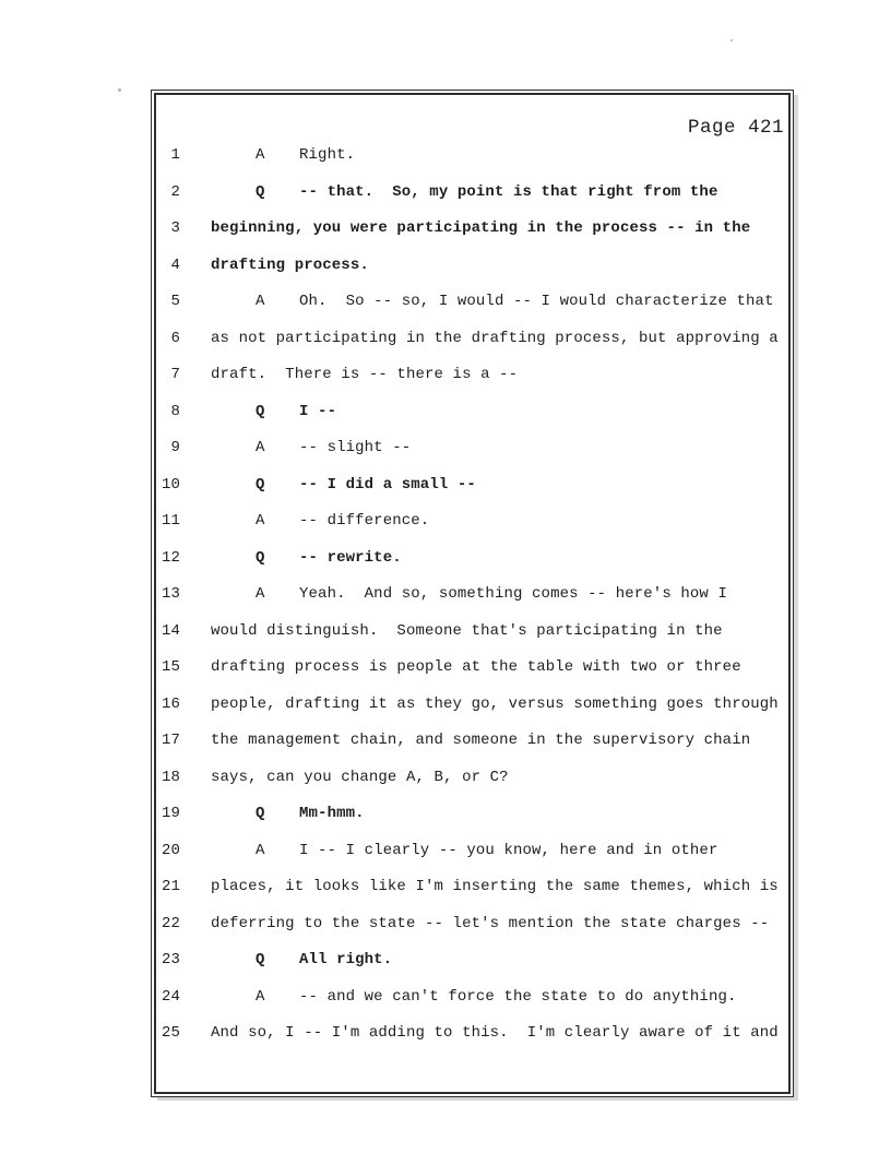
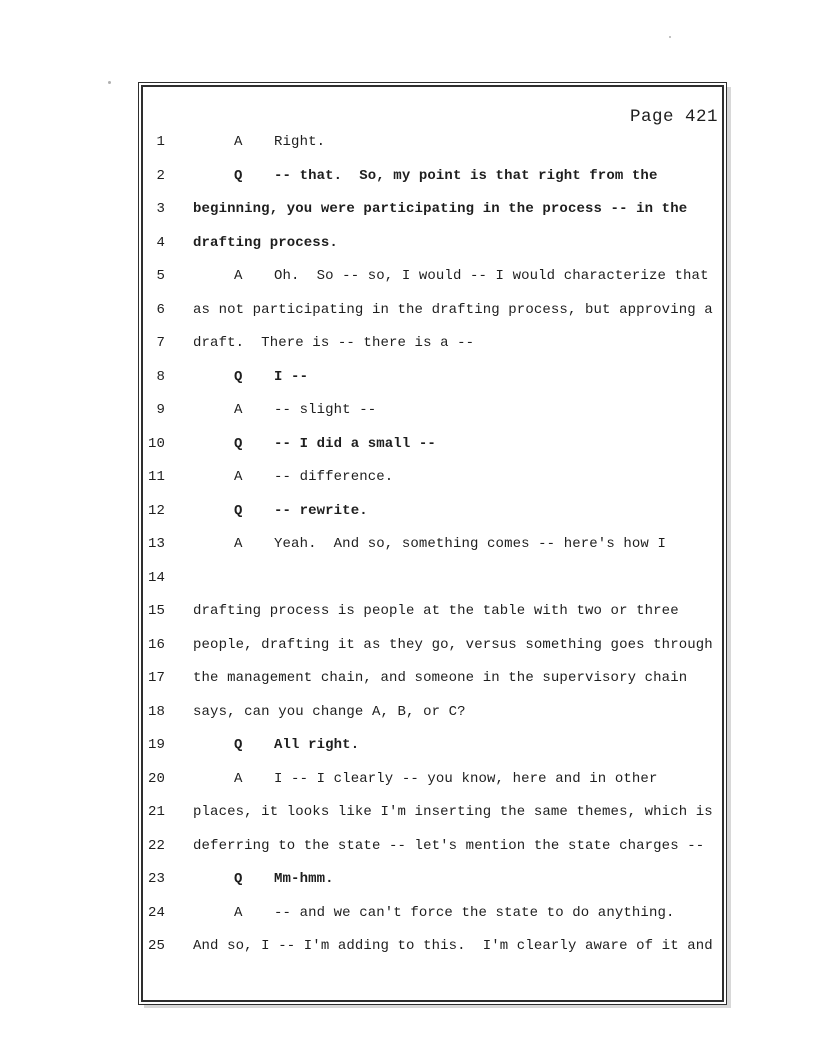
  Page 421
  1
  A Right.
  2
  Q -- that. So, my point is that right from the
  3
  beginning, you were participating in the process -- in the
  4
  drafting process.
  5
  A Oh. So -- so, I would -- I would characterize that
  6
  as not participating in the drafting process, but approving a
  7
  draft. There is -- there is a --
  8
  Q I --
  9
  A -- slight --
  10
  Q -- I did a small --
  11
  A -- difference.
  12
  Q -- rewrite.
  13
  A Yeah. And so, something comes -- here's how I
  14
- would distinguish. Someone that's participating in the
  15
  drafting process is people at the table with two or three
  16
  people, drafting it as they go, versus something goes through
  17
  the management chain, and someone in the supervisory chain
  18
  says, can you change A, B, or C?
  19
- Q Mm-hmm.
+ Q All right.
  20
  A I -- I clearly -- you know, here and in other
  21
  places, it looks like I'm inserting the same themes, which is
  22
  deferring to the state -- let's mention the state charges --
  23
- Q All right.
+ Q Mm-hmm.
  24
  A -- and we can't force the state to do anything.
  25
  And so, I -- I'm adding to this. I'm clearly aware of it and
